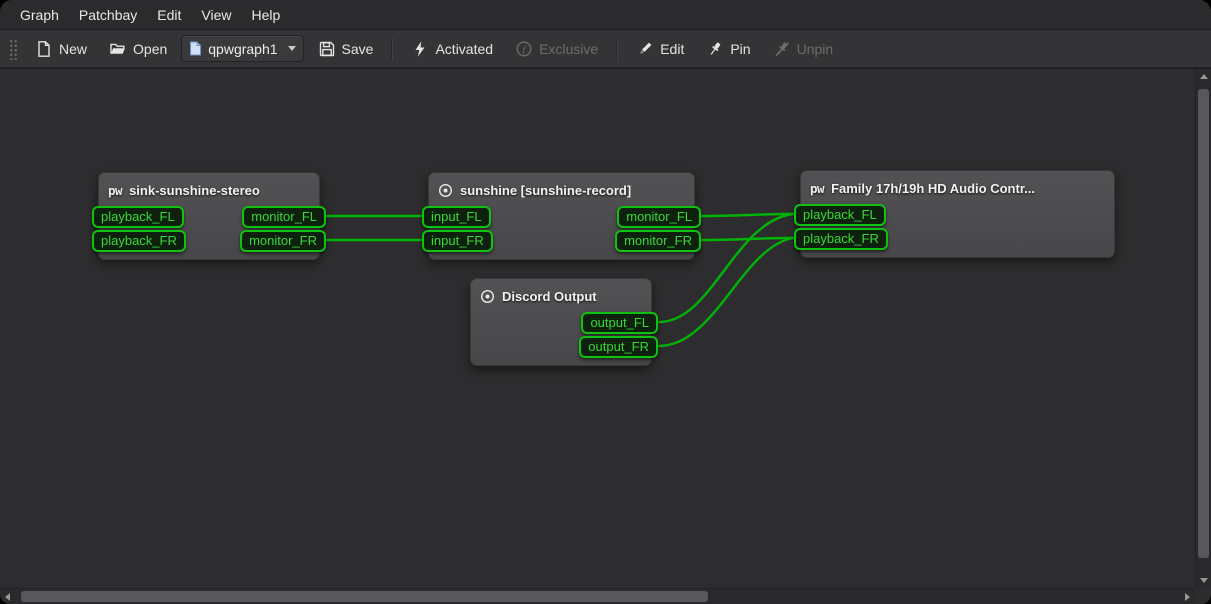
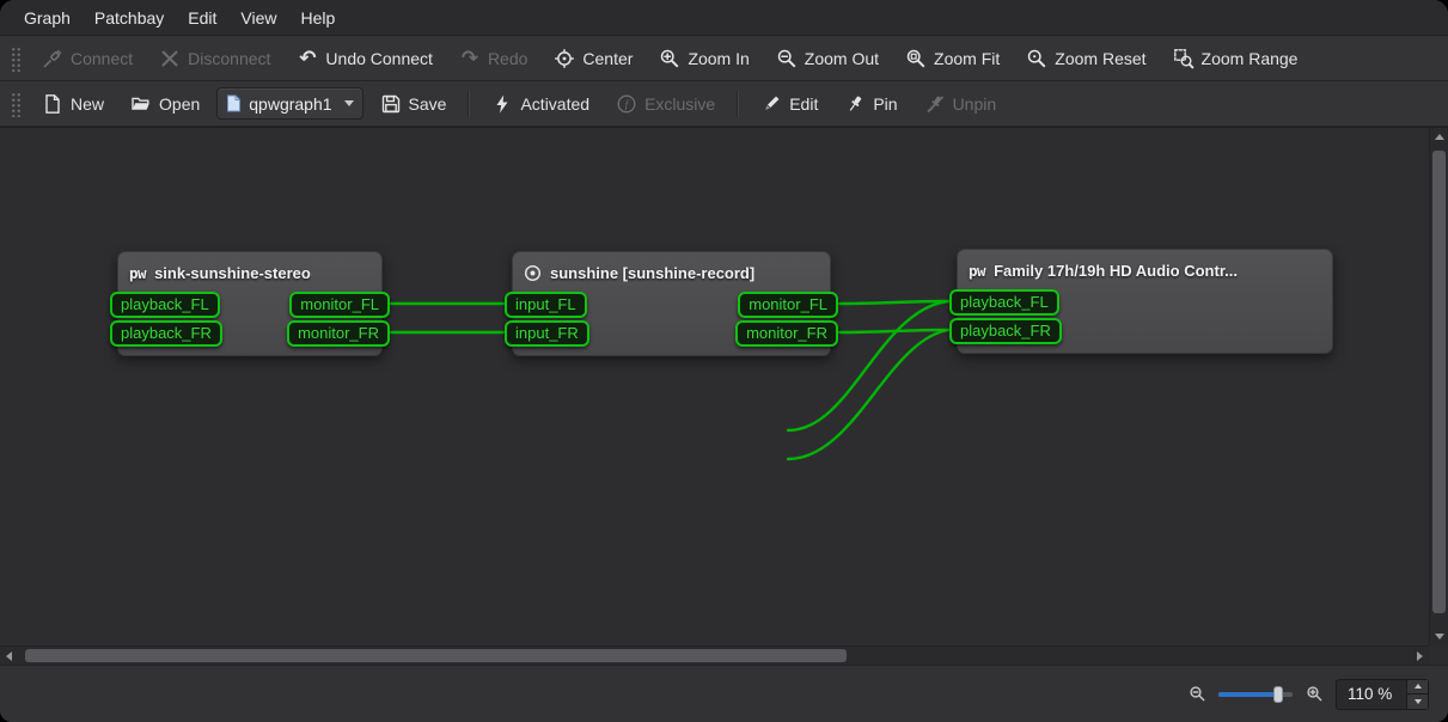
  Graph
  Patchbay
  Edit
  View
  Help
+ Connect
+ Disconnect
+ ↶
+ Undo Connect
+ ↷
+ Redo
+ Center
+ Zoom In
+ Zoom Out
+ Zoom Fit
+ Zoom Reset
+ Zoom Range
  New
  Open
  qpwgraph1
  Save
  Activated
  f
  Exclusive
  Edit
  Pin
  Unpin
  pw
  sink-sunshine-stereo
  playback_FL
  monitor_FL
  playback_FR
  monitor_FR
  sunshine [sunshine-record]
  input_FL
  monitor_FL
  input_FR
  monitor_FR
- Discord Output
- output_FL
- output_FR
  pw
  Family 17h/19h HD Audio Contr...
  playback_FL
  playback_FR
+ 110 %
